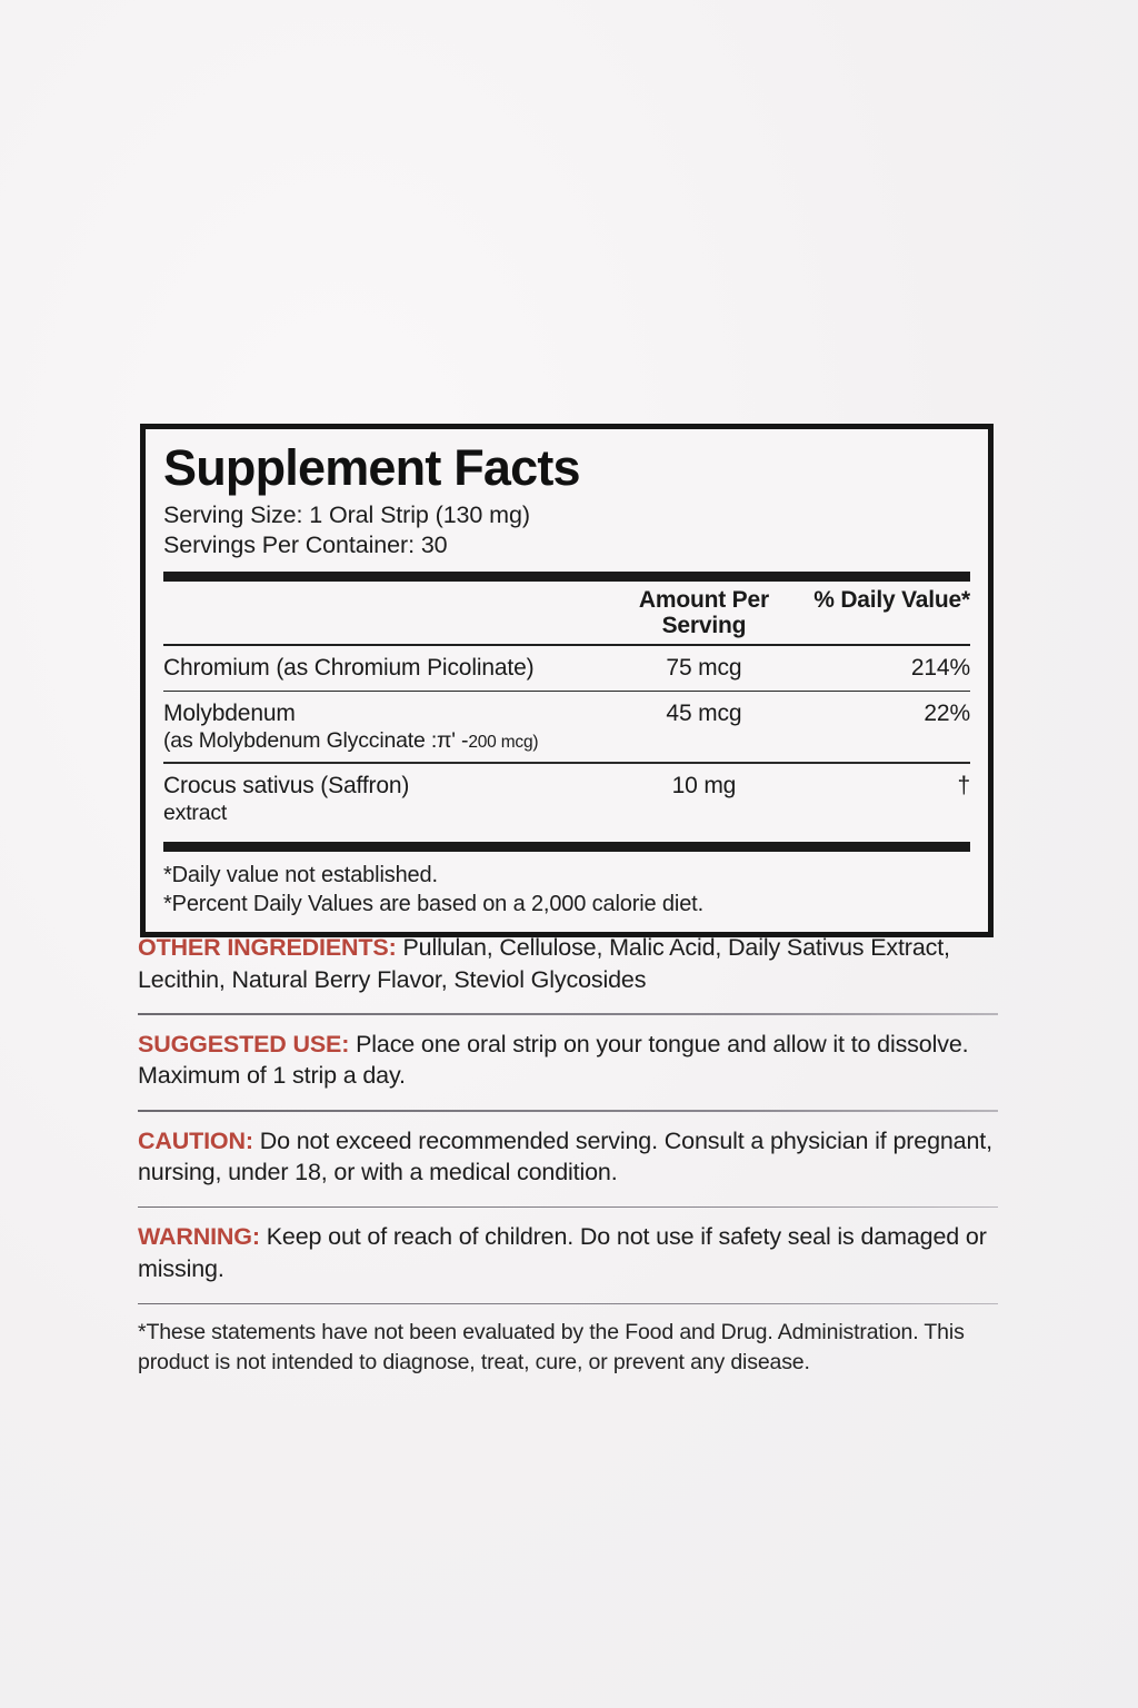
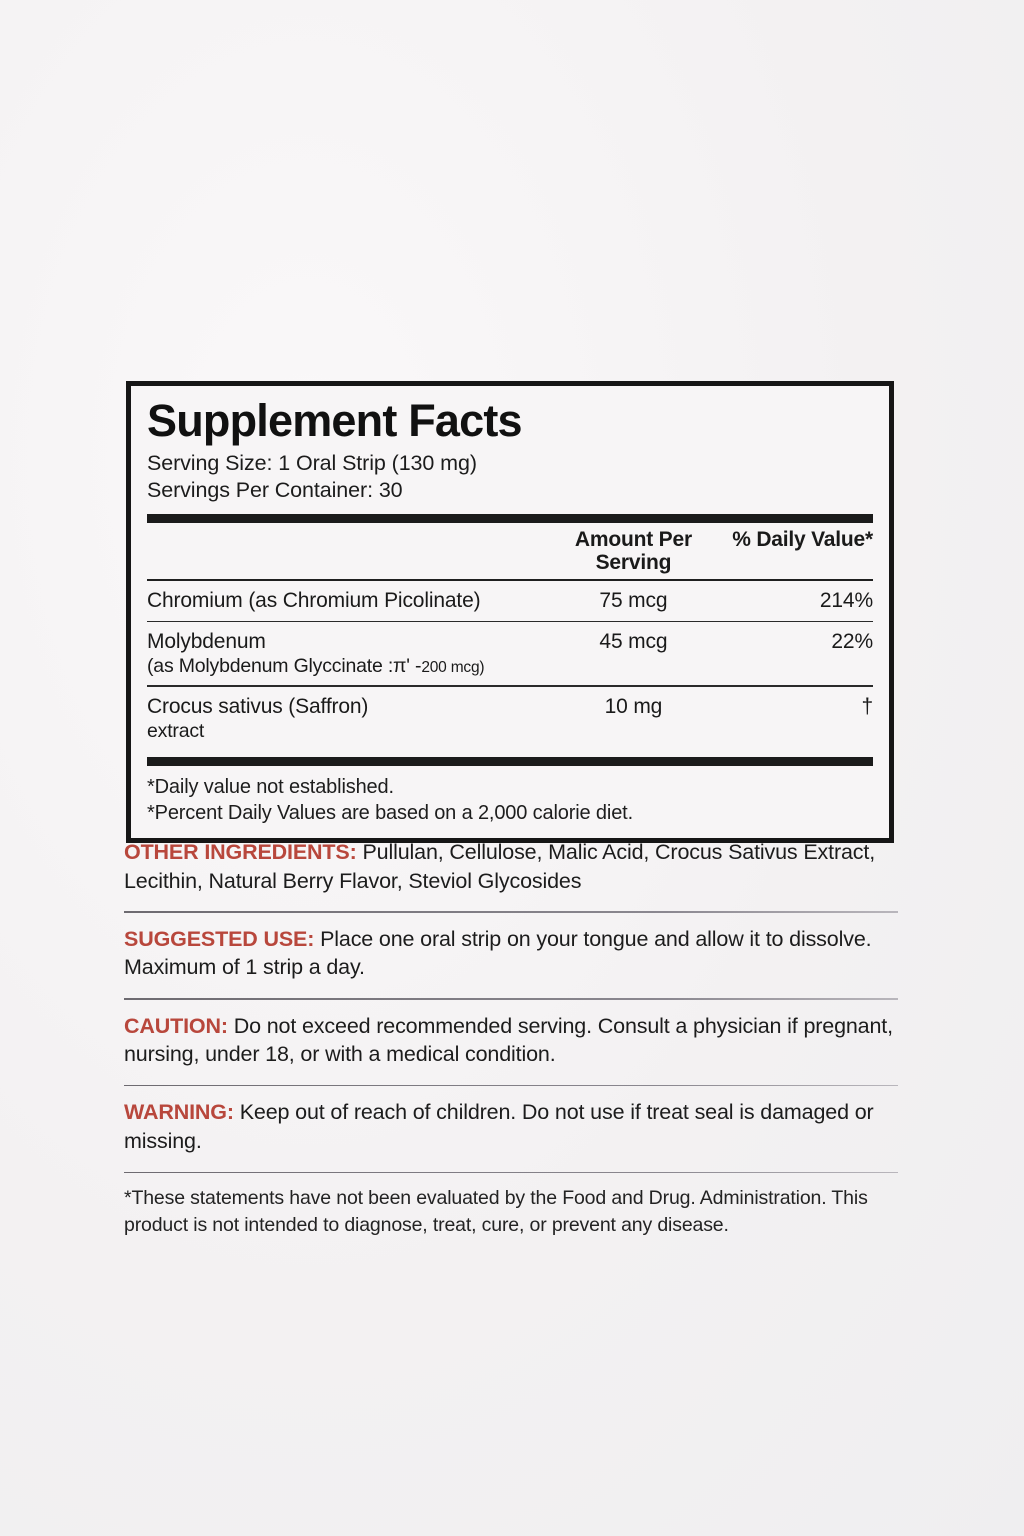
  Supplement Facts
  Serving Size: 1 Oral Strip (130 mg)
  Servings Per Container: 30
  	Amount Per Serving	% Daily Value*
  Chromium (as Chromium Picolinate)	75 mcg	214%
  Molybdenum (as Molybdenum Glyccinate :π' -200 mcg)	45 mcg	22%
  Crocus sativus (Saffron) extract	10 mg	†
  *Daily value not established.
  *Percent Daily Values are based on a 2,000 calorie diet.
- OTHER INGREDIENTS: Pullulan, Cellulose, Malic Acid, Daily Sativus Extract, Lecithin, Natural Berry Flavor, Steviol Glycosides
+ OTHER INGREDIENTS: Pullulan, Cellulose, Malic Acid, Crocus Sativus Extract, Lecithin, Natural Berry Flavor, Steviol Glycosides
  SUGGESTED USE: Place one oral strip on your tongue and allow it to dissolve. Maximum of 1 strip a day.
  CAUTION: Do not exceed recommended serving. Consult a physician if pregnant, nursing, under 18, or with a medical condition.
- WARNING: Keep out of reach of children. Do not use if safety seal is damaged or missing.
+ WARNING: Keep out of reach of children. Do not use if treat seal is damaged or missing.
  *These statements have not been evaluated by the Food and Drug. Administration. This product is not intended to diagnose, treat, cure, or prevent any disease.
